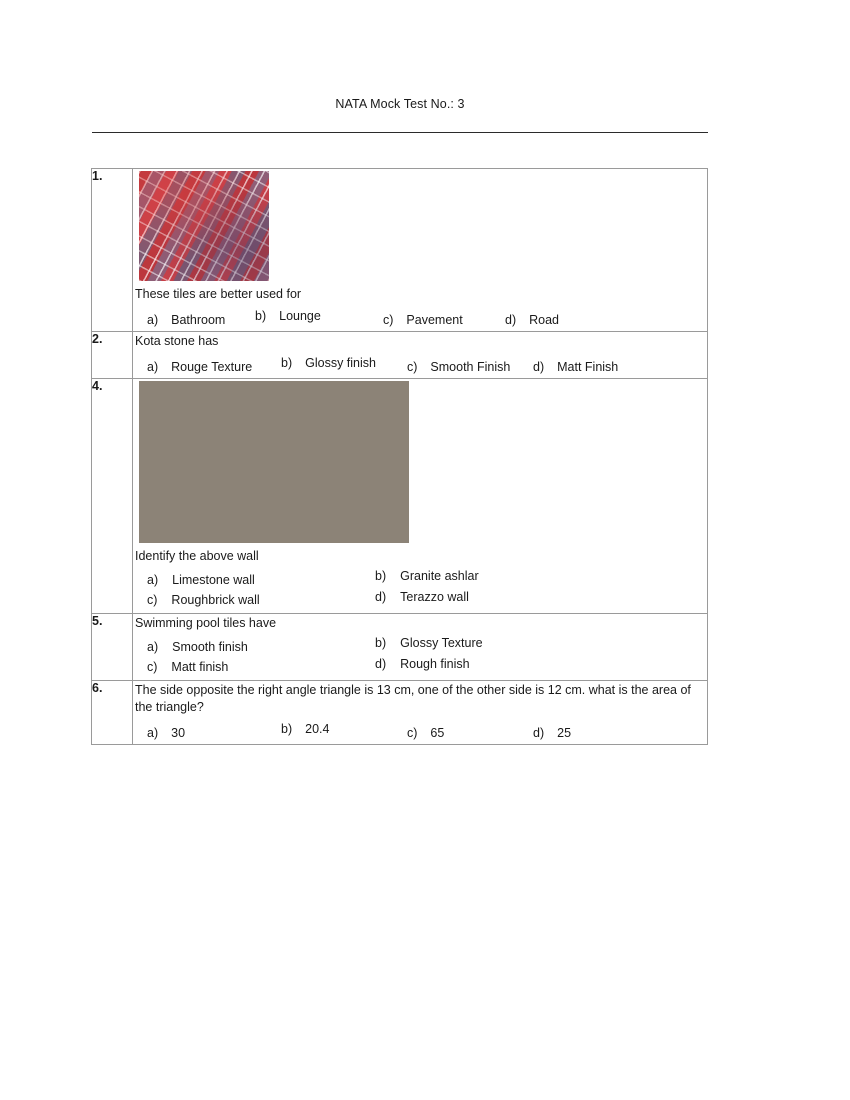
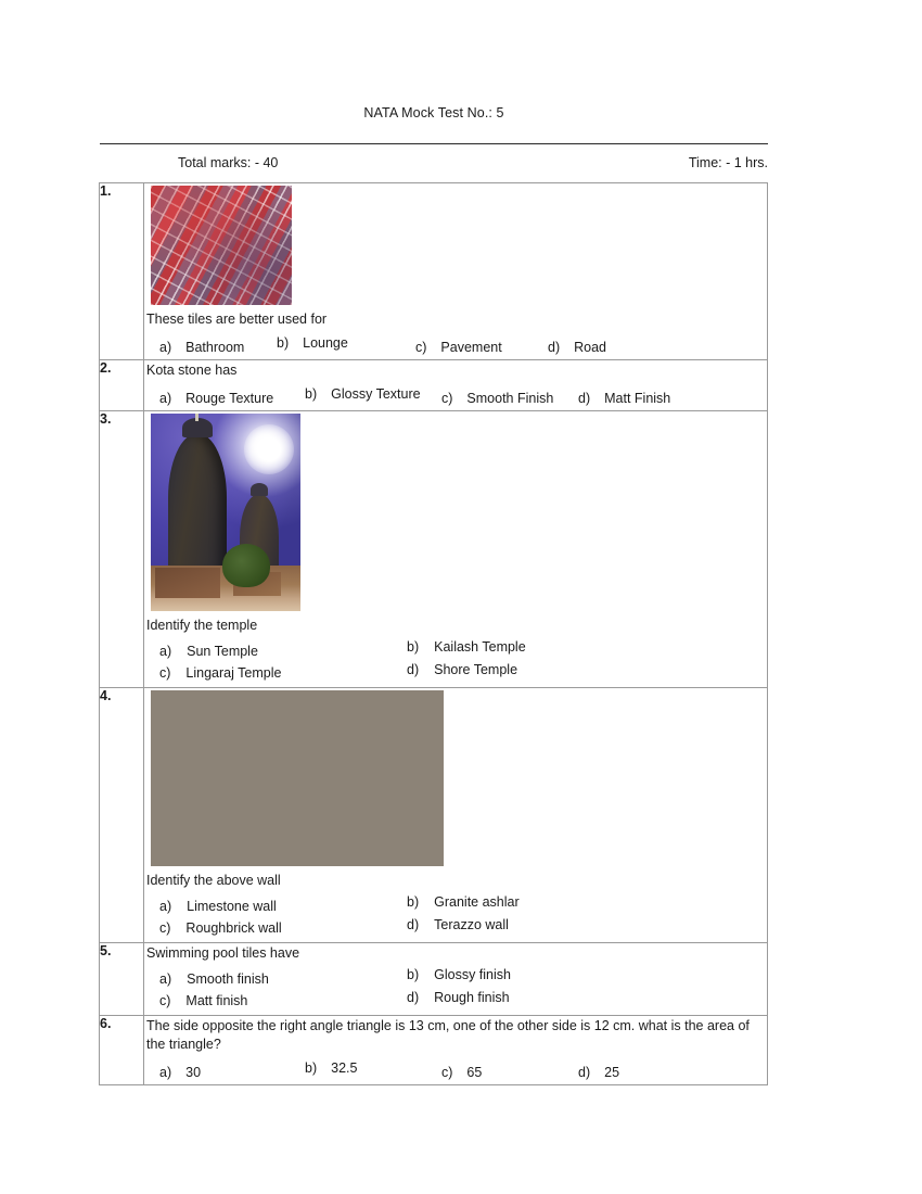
- NATA Mock Test No.: 3
+ NATA Mock Test No.: 5
+ Total marks: - 40
+ Time: - 1 hrs.
  1.	These tiles are better used for a) Bathroom b) Lounge c) Pavement d) Road
- 2.	Kota stone has a) Rouge Texture b) Glossy finish c) Smooth Finish d) Matt Finish
+ 2.	Kota stone has a) Rouge Texture b) Glossy Texture c) Smooth Finish d) Matt Finish
+ 3.	Identify the temple a) Sun Temple b) Kailash Temple c) Lingaraj Temple d) Shore Temple
  4.	Identify the above wall a) Limestone wall b) Granite ashlar c) Roughbrick wall d) Terazzo wall
- 5.	Swimming pool tiles have a) Smooth finish b) Glossy Texture c) Matt finish d) Rough finish
+ 5.	Swimming pool tiles have a) Smooth finish b) Glossy finish c) Matt finish d) Rough finish
- 6.	The side opposite the right angle triangle is 13 cm, one of the other side is 12 cm. what is the area of the triangle? a) 30 b) 20.4 c) 65 d) 25
+ 6.	The side opposite the right angle triangle is 13 cm, one of the other side is 12 cm. what is the area of the triangle? a) 30 b) 32.5 c) 65 d) 25
